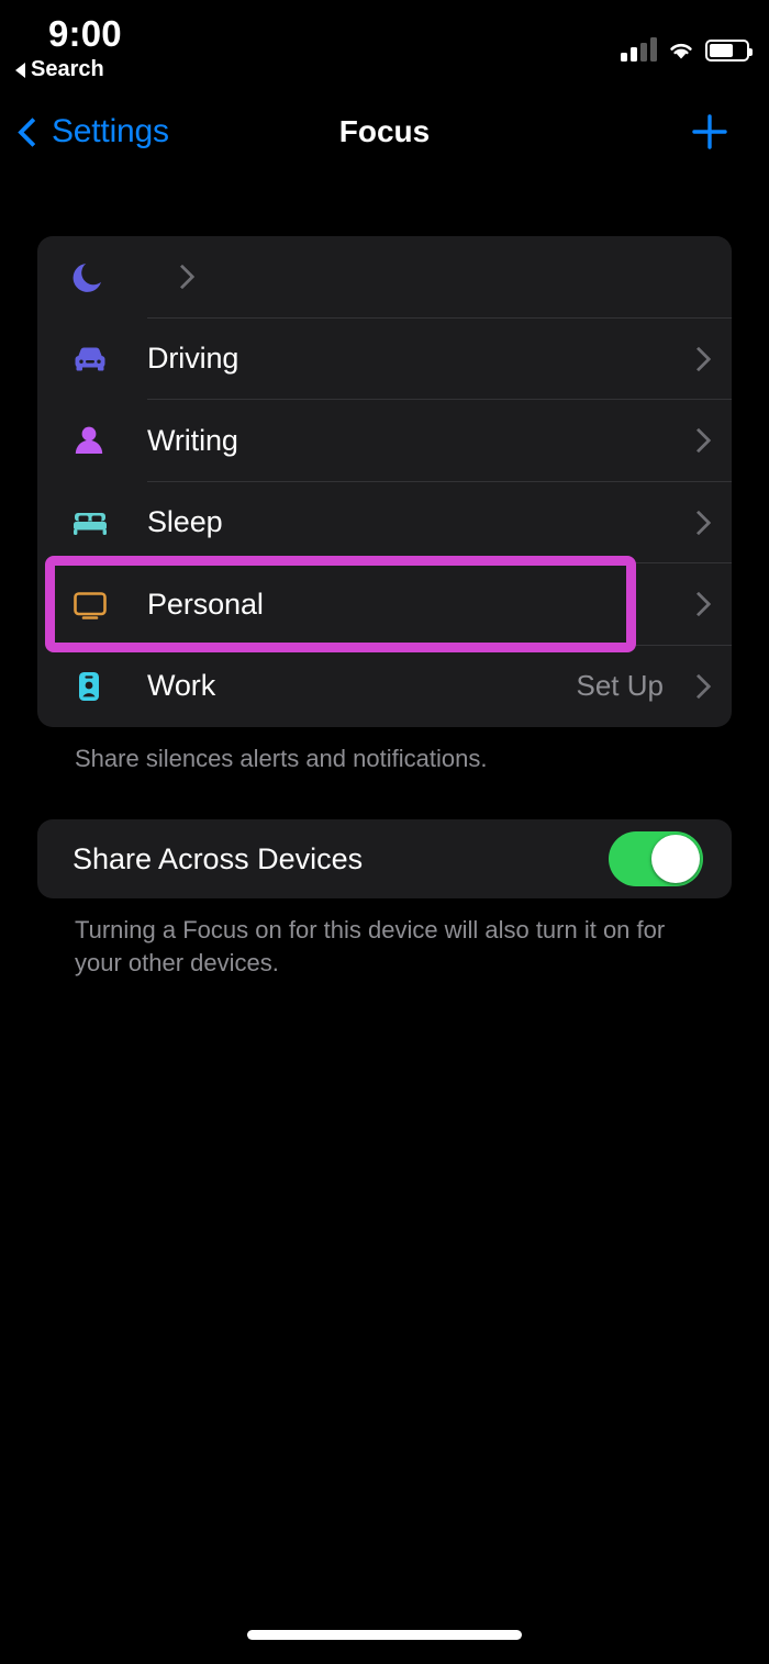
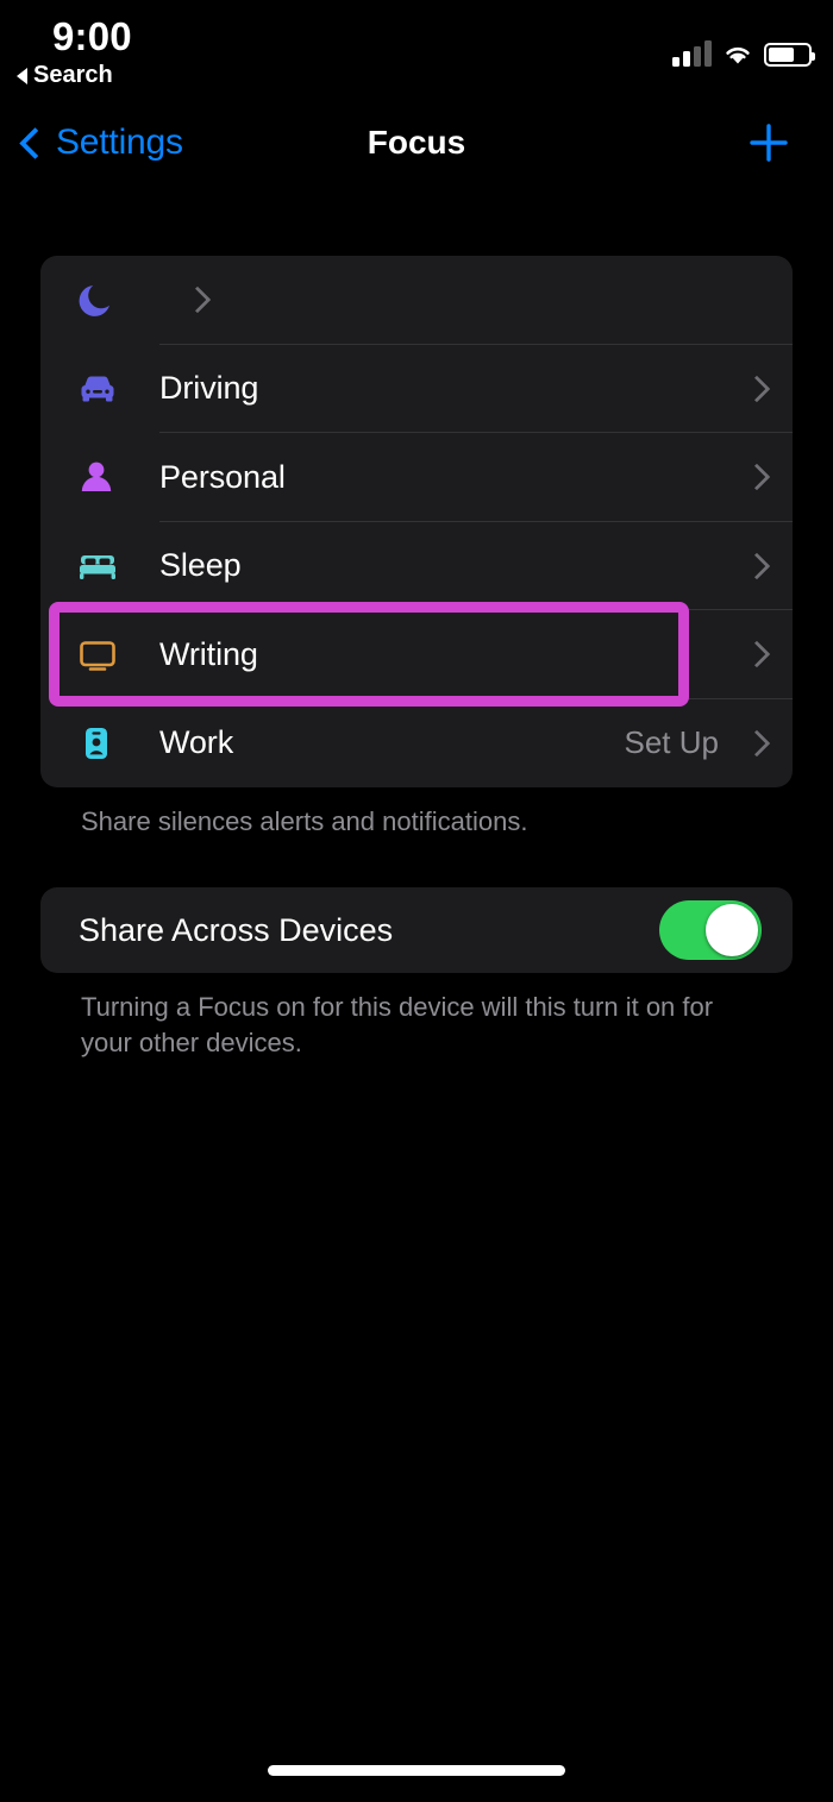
  9:00
  Search
  Focus
  Settings
  Driving
- Writing
+ Personal
  Sleep
- Personal
+ Writing
  Work
  Set Up
  Share silences alerts and notifications.
  Share Across Devices
- Turning a Focus on for this device will also turn it on for your other devices.
+ Turning a Focus on for this device will this turn it on for your other devices.
